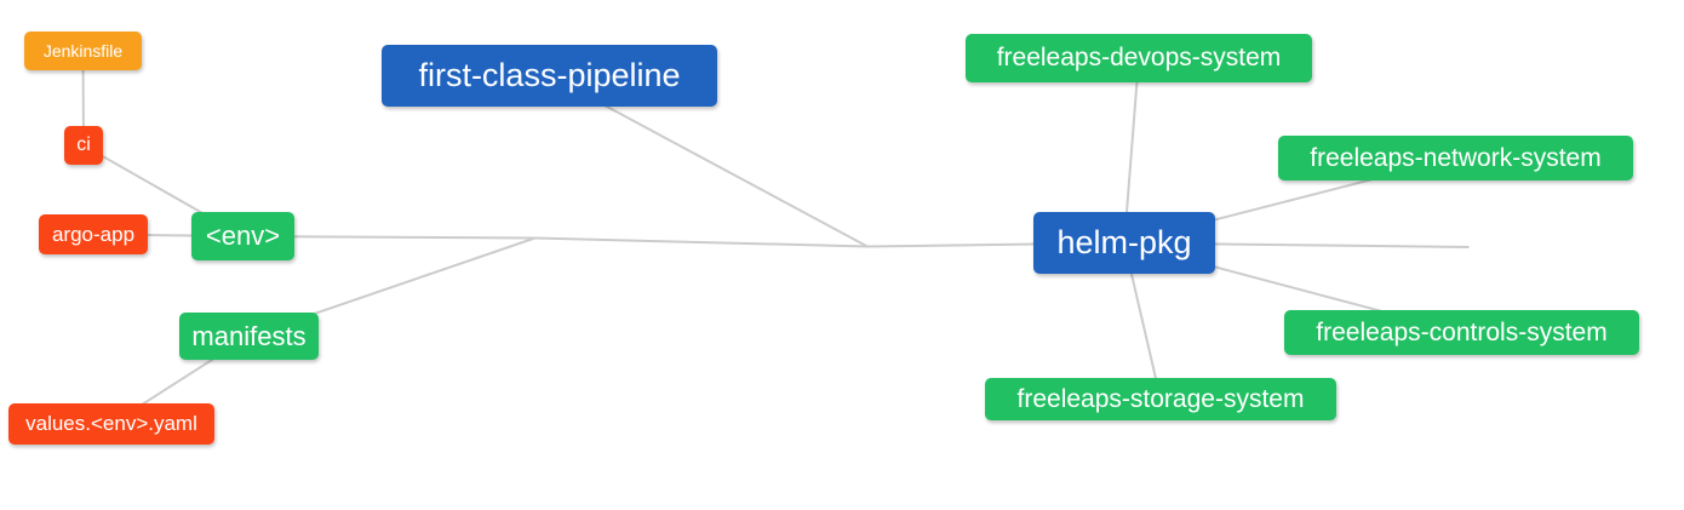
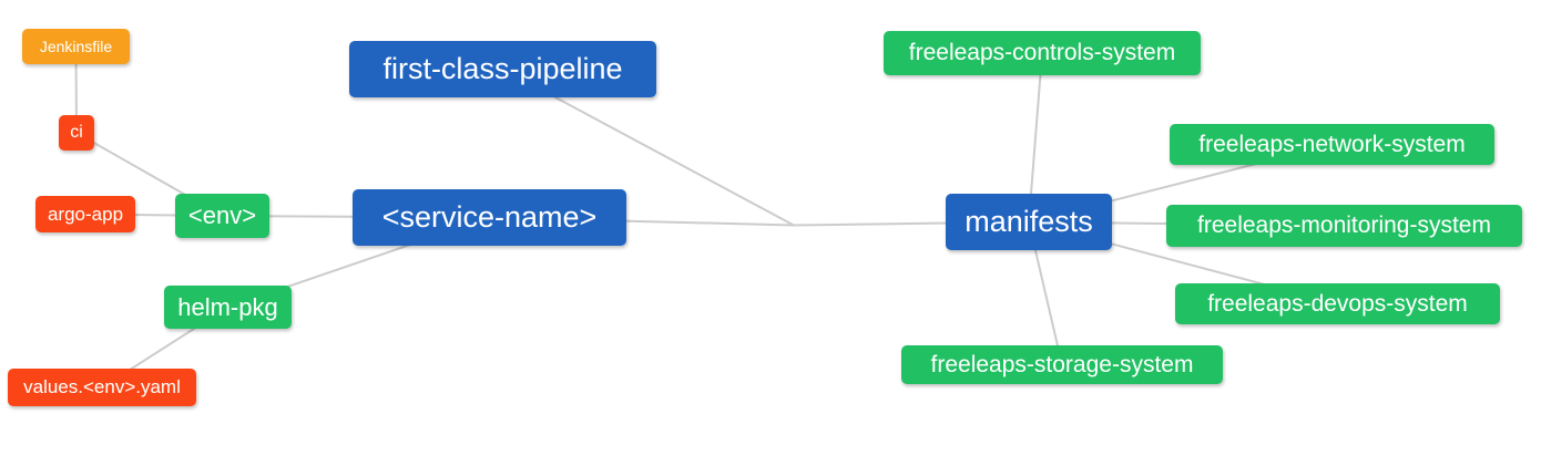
  Jenkinsfile
  ci
  argo-app
  <env>
- manifests
+ helm-pkg
  values.<env>.yaml
  first-class-pipeline
+ <service-name>
- helm-pkg
+ manifests
- freeleaps-devops-system
+ freeleaps-controls-system
  freeleaps-network-system
+ freeleaps-monitoring-system
- freeleaps-controls-system
+ freeleaps-devops-system
  freeleaps-storage-system
